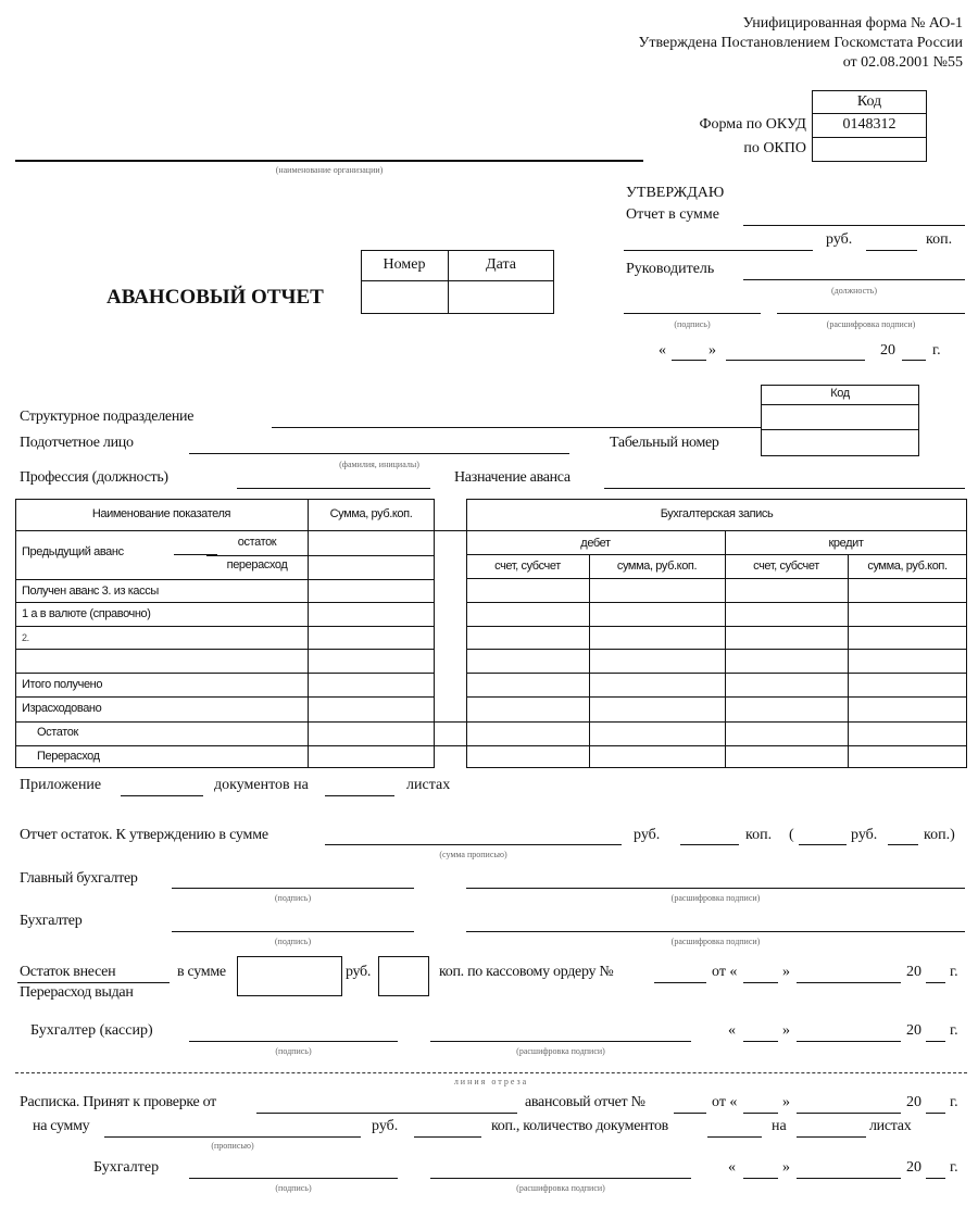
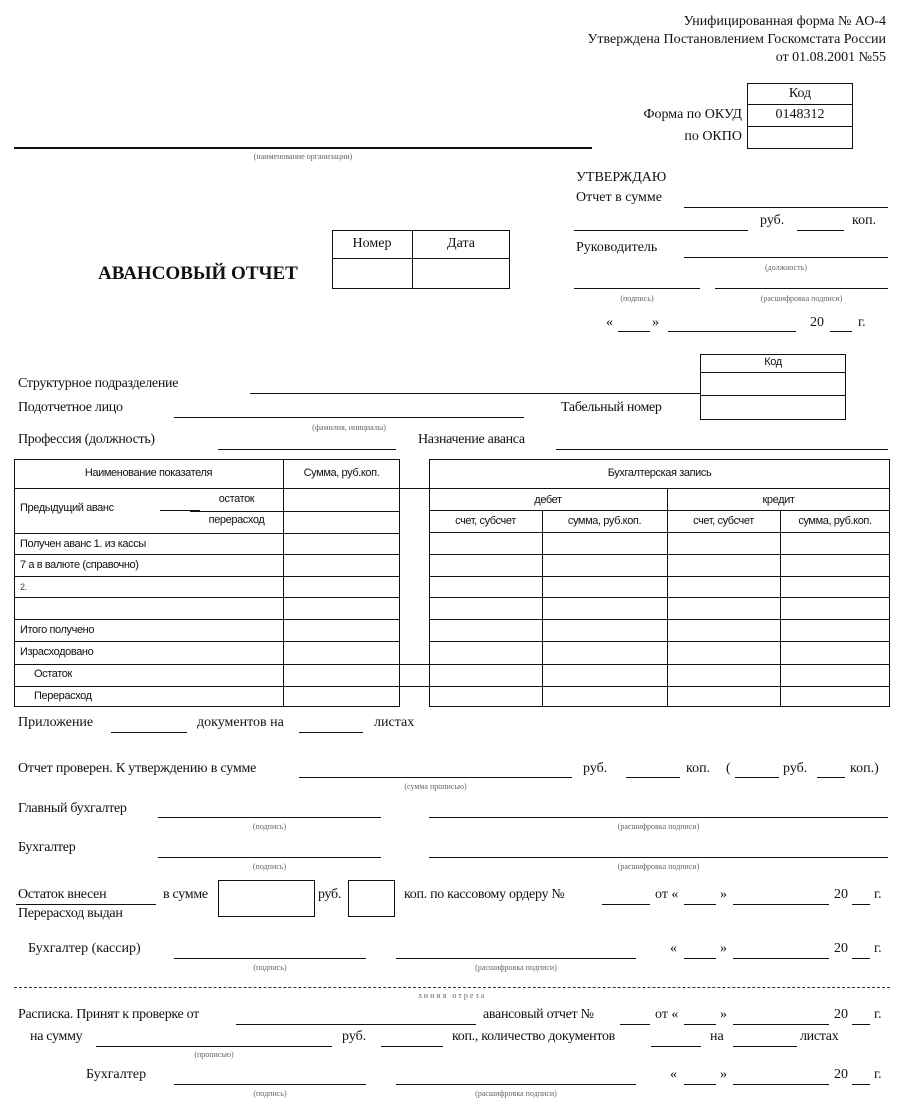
- Унифицированная форма № АО-1
+ Унифицированная форма № АО-4
  Утверждена Постановлением Госкомстата России
- от 02.08.2001 №55
+ от 01.08.2001 №55
  Код
  0148312
  Форма по ОКУД
  по ОКПО
  (наименование организации)
  АВАНСОВЫЙ ОТЧЕТ
  Номер
  Дата
  УТВЕРЖДАЮ
  Отчет в сумме
  руб.
  коп.
  Руководитель
  (должность)
  (подпись)
  (расшифровка подписи)
  «
  »
  20
  г.
  Код
  Структурное подразделение
  Подотчетное лицо
  (фамилия, инициалы)
  Табельный номер
  Профессия (должность)
  Назначение аванса
  Наименование показателя
  Сумма, руб.коп.
  Предыдущий аванс
  остаток
  перерасход
- Получен аванс 3. из кассы
+ Получен аванс 1. из кассы
- 1 а в валюте (справочно)
+ 7 а в валюте (справочно)
  2.
  Итого получено
  Израсходовано
  Остаток
  Перерасход
  Бухгалтерская запись
  дебет
  кредит
  счет, субсчет
  сумма, руб.коп.
  счет, субсчет
  сумма, руб.коп.
  Приложение
  документов на
  листах
- Отчет остаток. К утверждению в сумме
+ Отчет проверен. К утверждению в сумме
  (сумма прописью)
  руб.
  коп.
  (
  руб.
  коп.)
  Главный бухгалтер
  (подпись)
  (расшифровка подписи)
  Бухгалтер
  (подпись)
  (расшифровка подписи)
  Остаток внесен
  Перерасход выдан
  в сумме
  руб.
  коп. по кассовому ордеру №
  от «
  »
  20
  г.
  Бухгалтер (кассир)
  (подпись)
  (расшифровка подписи)
  «
  »
  20
  г.
  линия отреза
  Расписка. Принят к проверке от
  авансовый отчет №
  от «
  »
  20
  г.
  на сумму
  (прописью)
  руб.
  коп., количество документов
  на
  листах
  Бухгалтер
  (подпись)
  (расшифровка подписи)
  «
  »
  20
  г.
